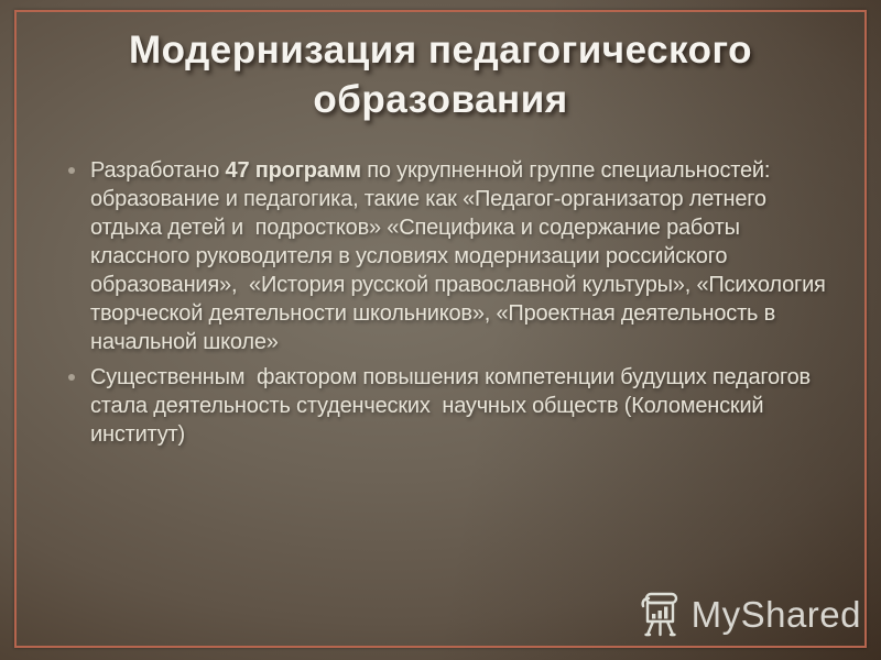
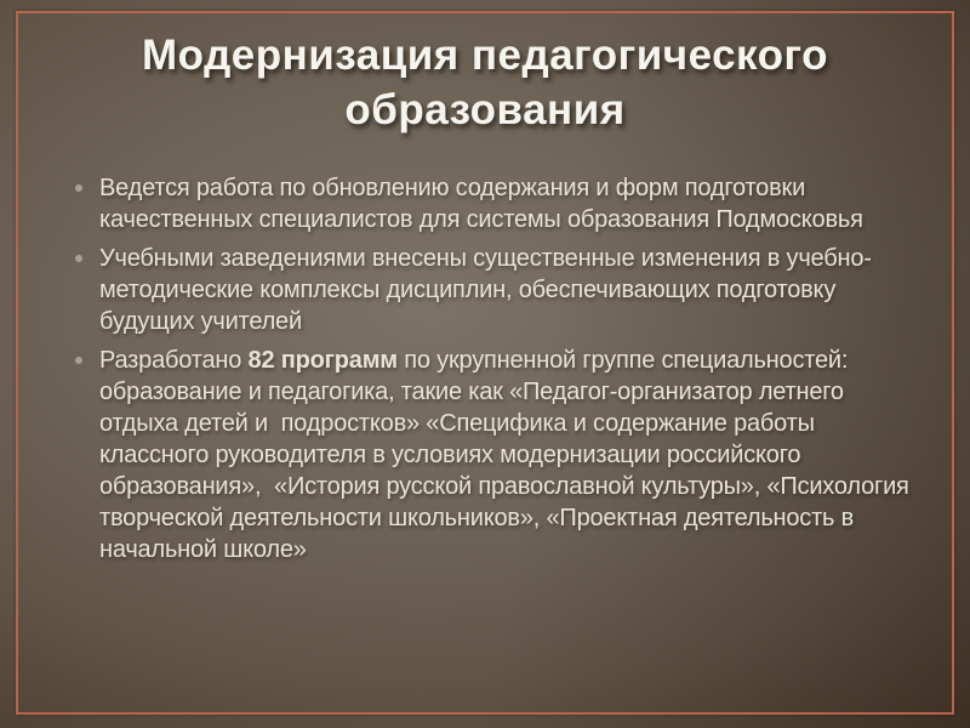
  Модернизация педагогического
  образования
+ Ведется работа по обновлению содержания и форм подготовки
+ качественных специалистов для системы образования Подмосковья
+ Учебными заведениями внесены существенные изменения в учебно-
+ методические комплексы дисциплин, обеспечивающих подготовку
+ будущих учителей
- Разработано 47 программ по укрупненной группе специальностей:
+ Разработано 82 программ по укрупненной группе специальностей:
  образование и педагогика, такие как «Педагог-организатор летнего
  отдыха детей и подростков» «Специфика и содержание работы
  классного руководителя в условиях модернизации российского
  образования», «История русской православной культуры», «Психология
  творческой деятельности школьников», «Проектная деятельность в
  начальной школе»
- Существенным фактором повышения компетенции будущих педагогов
- стала деятельность студенческих научных обществ (Коломенский
- институт)
- MyShared
